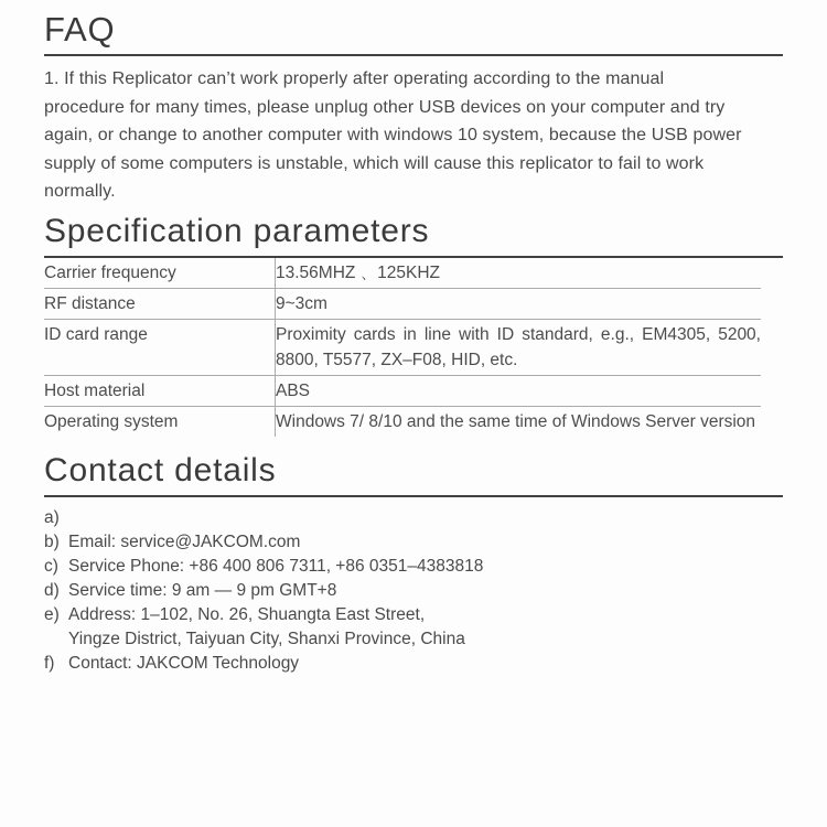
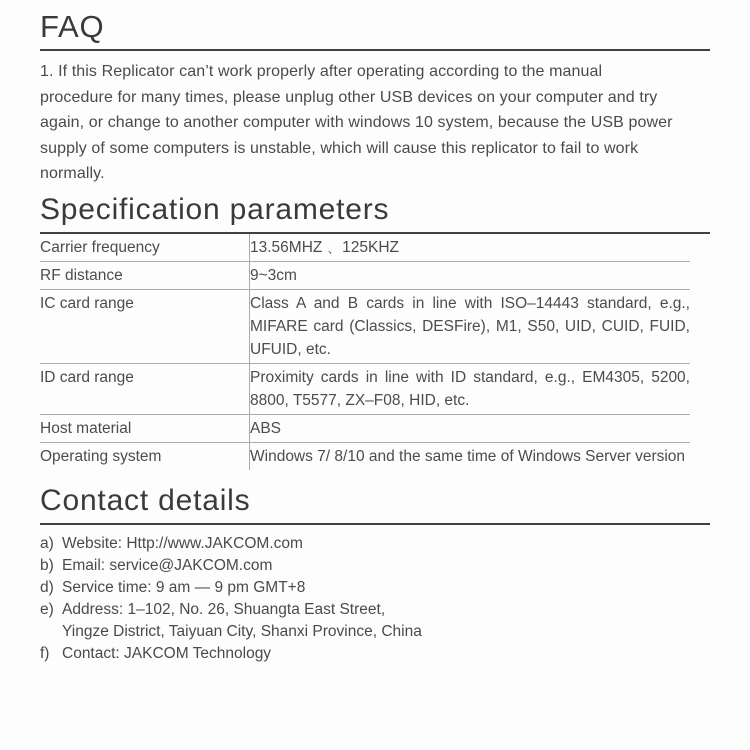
  FAQ
  1. If this Replicator can’t work properly after operating according to the manual
  procedure for many times, please unplug other USB devices on your computer and try
  again, or change to another computer with windows 10 system, because the USB power
  supply of some computers is unstable, which will cause this replicator to fail to work
  normally.
  Specification parameters
  Carrier frequency	13.56MHZ 、125KHZ
  RF distance	9~3cm
+ IC card range	Class A and B cards in line with ISO–14443 standard, e.g., MIFARE card (Classics, DESFire), M1, S50, UID, CUID, FUID, UFUID, etc.
  ID card range	Proximity cards in line with ID standard, e.g., EM4305, 5200, 8800, T5577, ZX–F08, HID, etc.
  Host material	ABS
  Operating system	Windows 7/ 8/10 and the same time of Windows Server version
  Contact details
  a)
+ Website: Http://www.JAKCOM.com
  b)
  Email: service@JAKCOM.com
- c)
- Service Phone: +86 400 806 7311, +86 0351–4383818
  d)
  Service time: 9 am — 9 pm GMT+8
  e)
  Address: 1–102, No. 26, Shuangta East Street,
  Yingze District, Taiyuan City, Shanxi Province, China
  f)
  Contact: JAKCOM Technology
